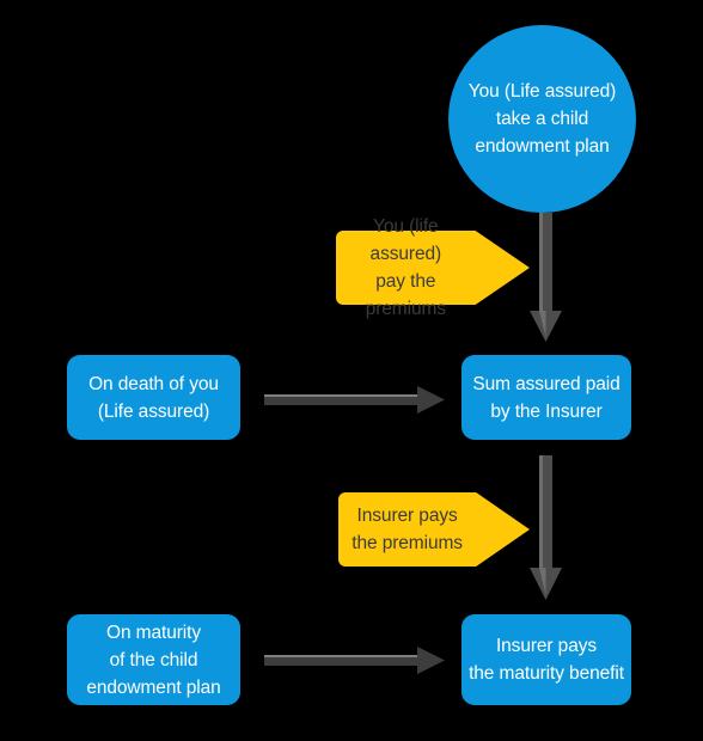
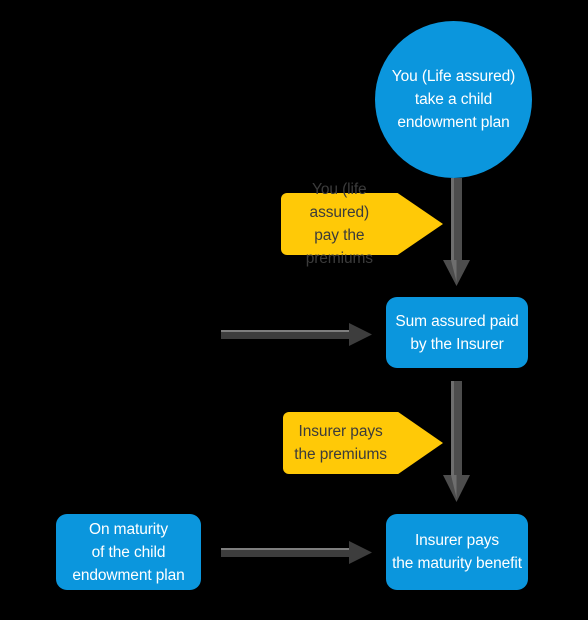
  You (Life assured)
  take a child
  endowment plan
  You (life assured)
  pay the premiums
- On death of you
- (Life assured)
  Sum assured paid
  by the Insurer
  Insurer pays
  the premiums
  On maturity
  of the child
  endowment plan
  Insurer pays
  the maturity benefit
